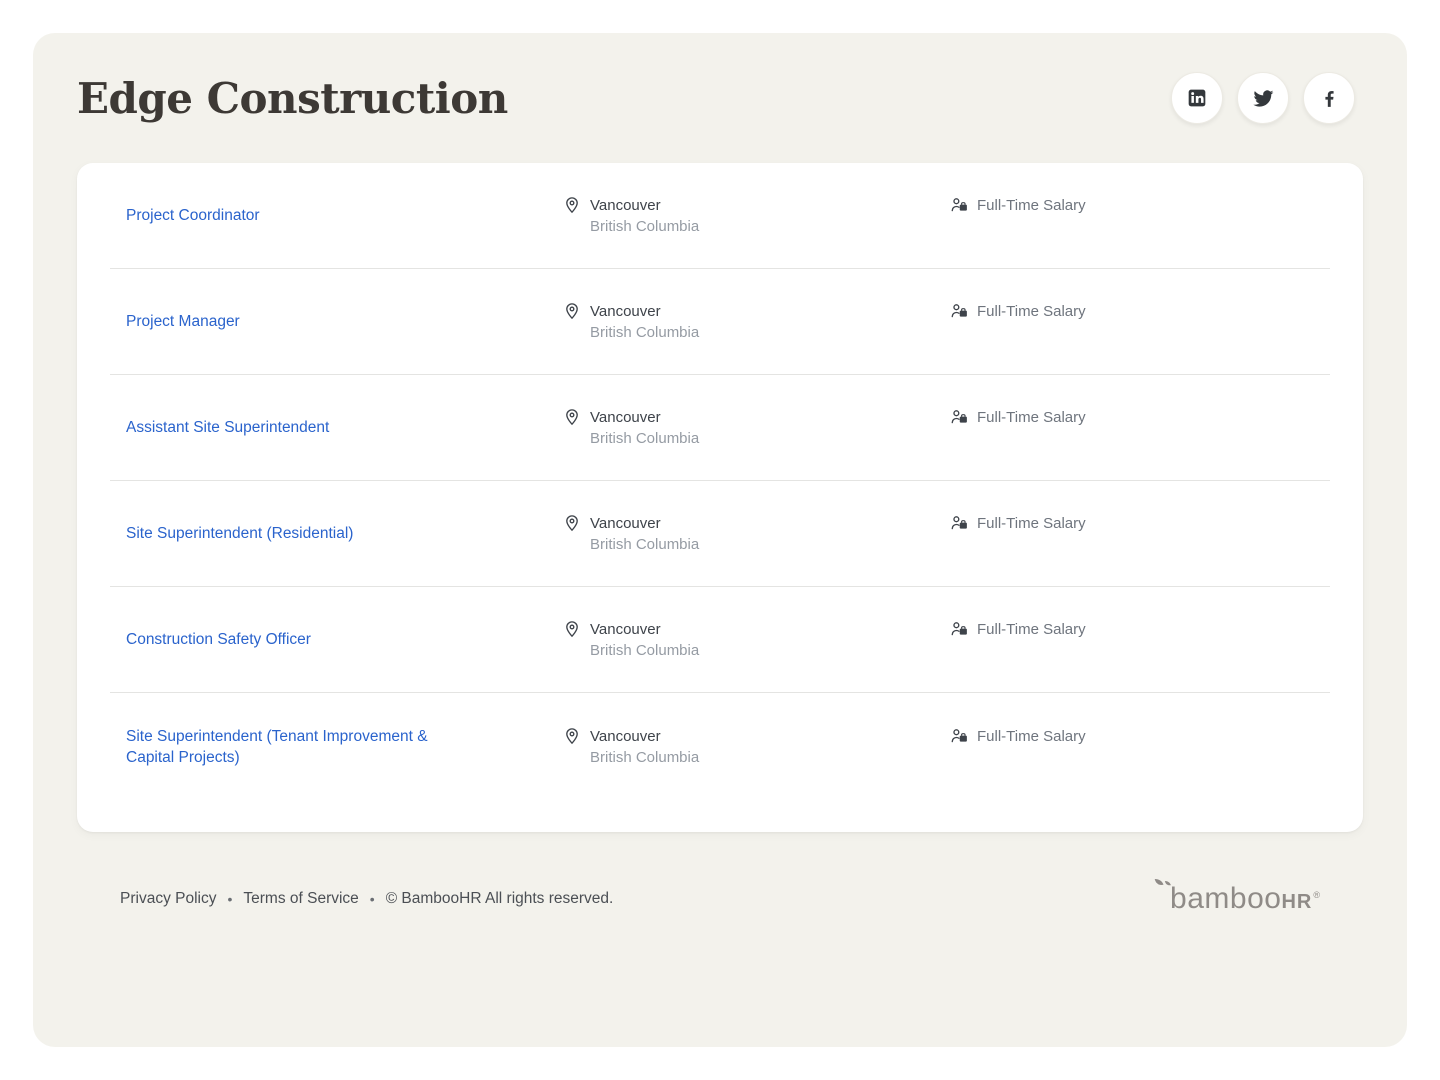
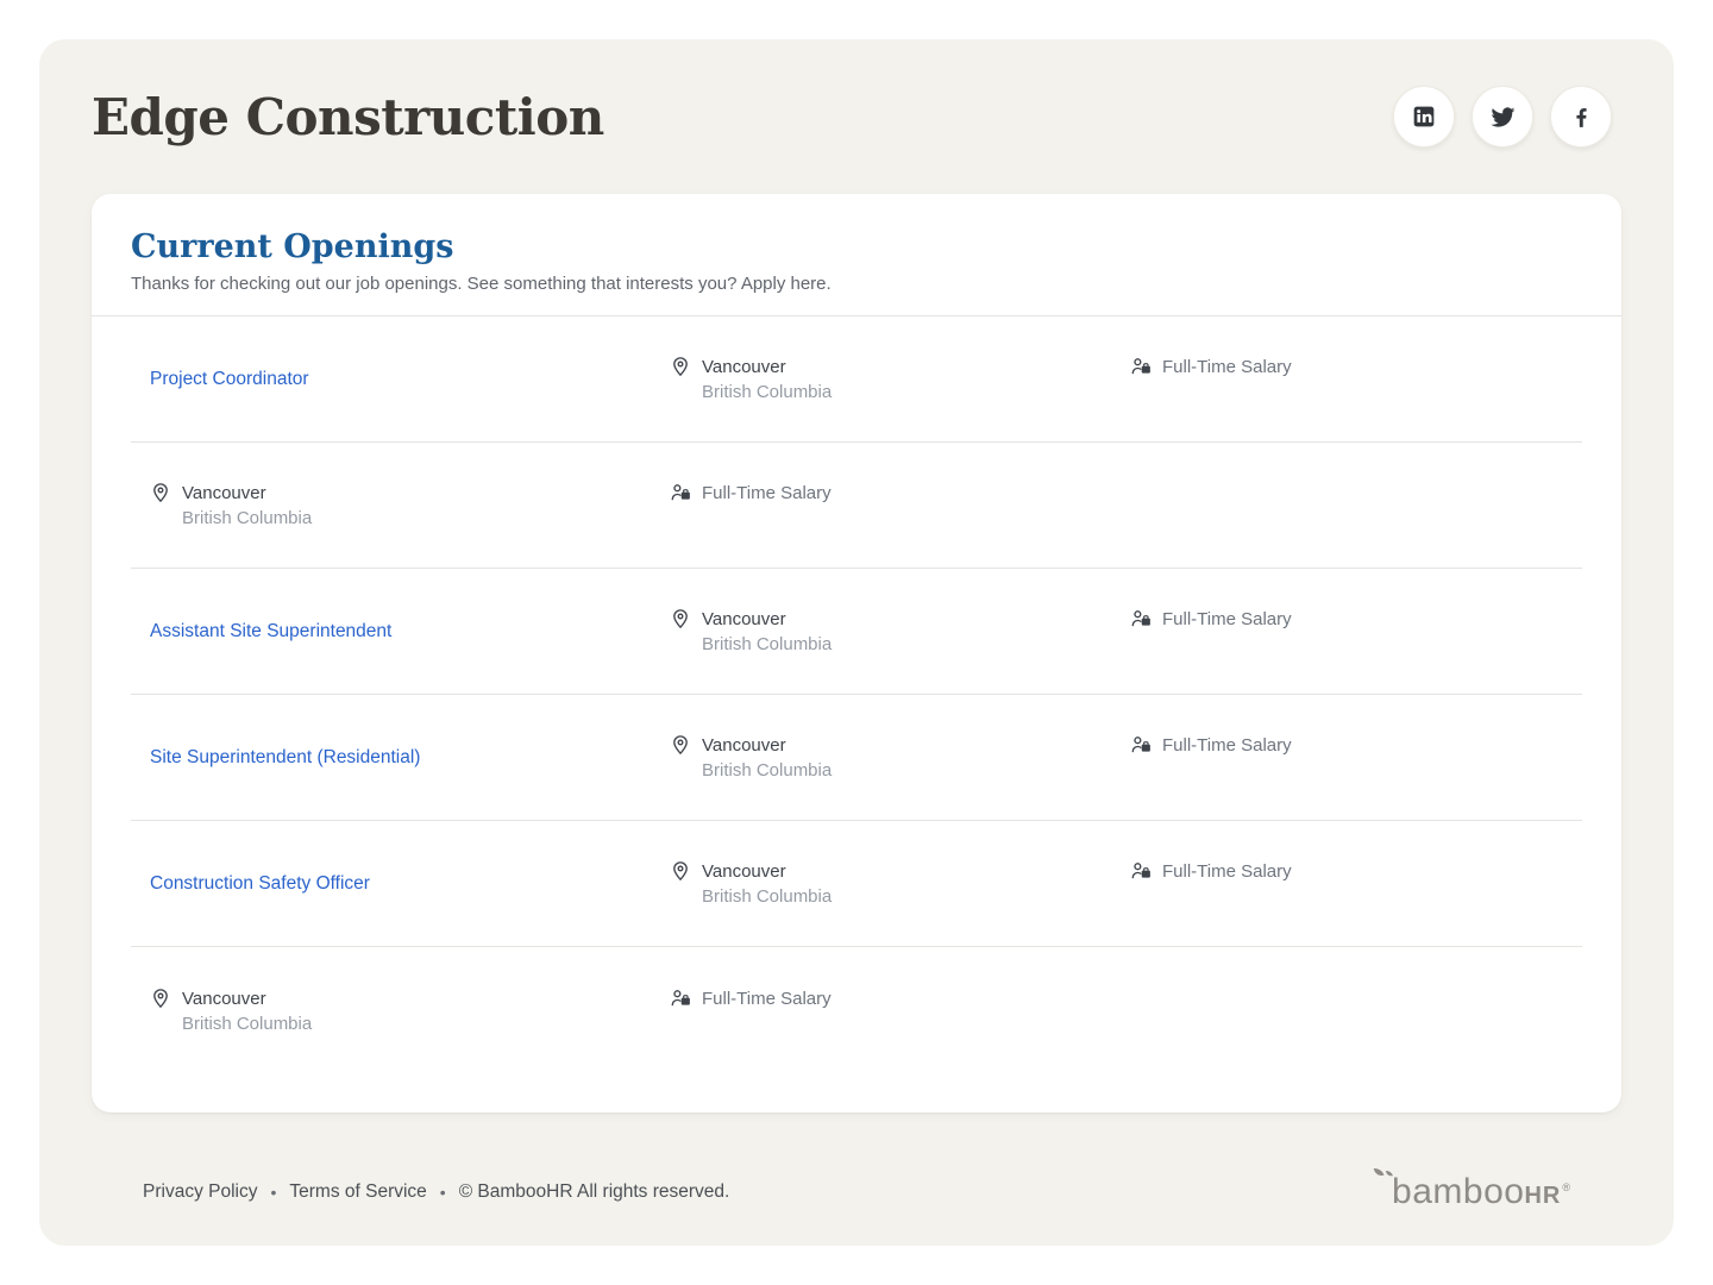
  Edge Construction
+ Current Openings
+ Thanks for checking out our job openings. See something that interests you? Apply here.
  Project Coordinator
  Vancouver
  British Columbia
  Full-Time Salary
- Project Manager
  Vancouver
  British Columbia
  Full-Time Salary
  Assistant Site Superintendent
  Vancouver
  British Columbia
  Full-Time Salary
  Site Superintendent (Residential)
  Vancouver
  British Columbia
  Full-Time Salary
  Construction Safety Officer
  Vancouver
  British Columbia
  Full-Time Salary
- Site Superintendent (Tenant Improvement & Capital Projects)
  Vancouver
  British Columbia
  Full-Time Salary
  Privacy Policy
  •
  Terms of Service
  •
  © BambooHR All rights reserved.
  bamboo
  HR
  ®
